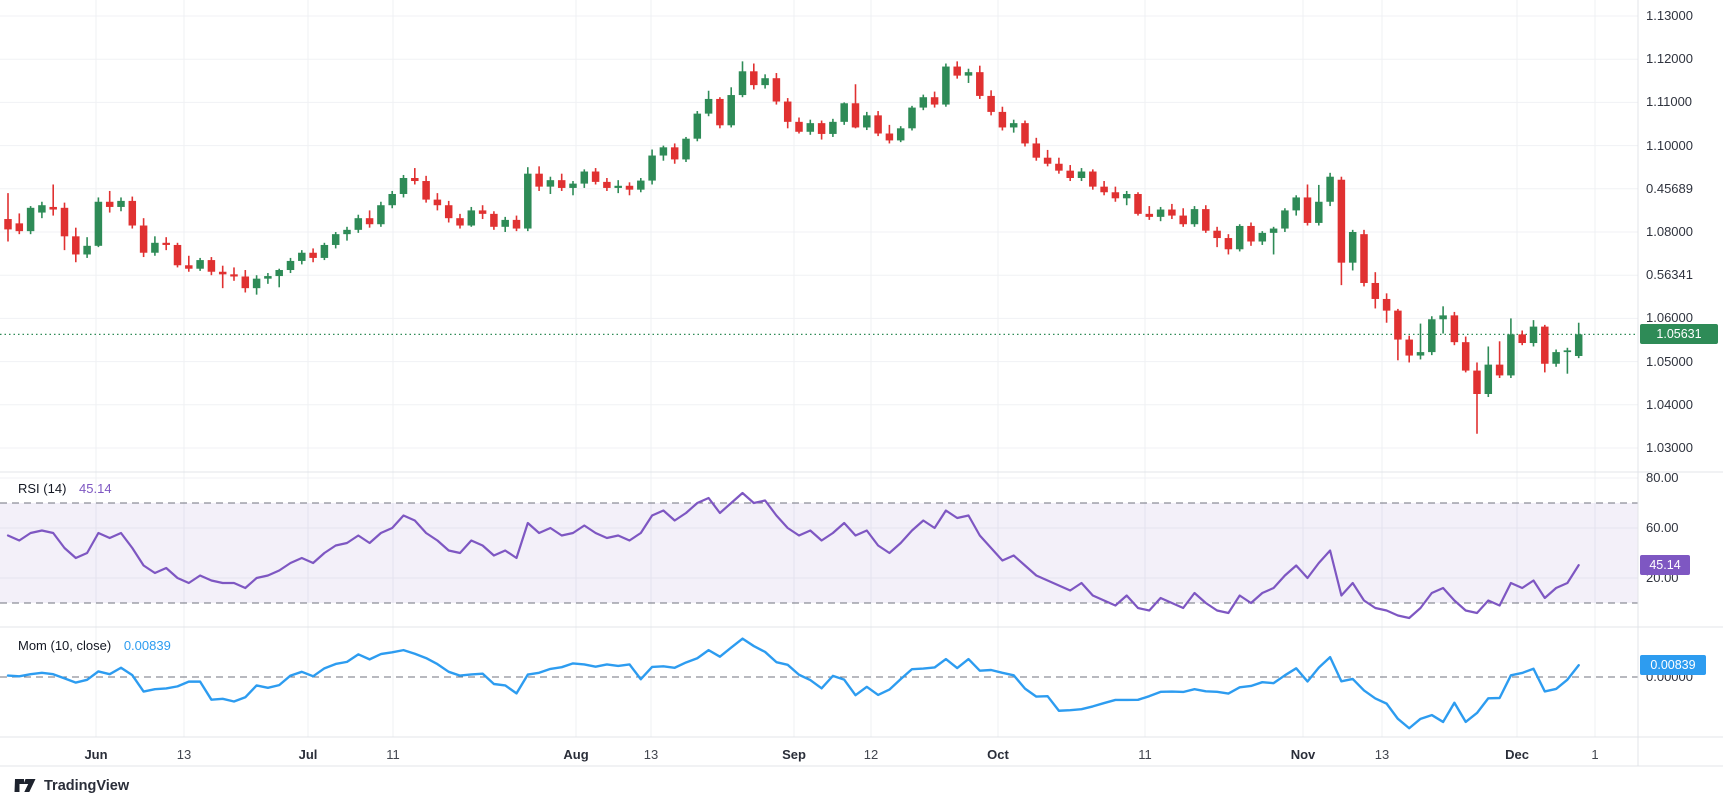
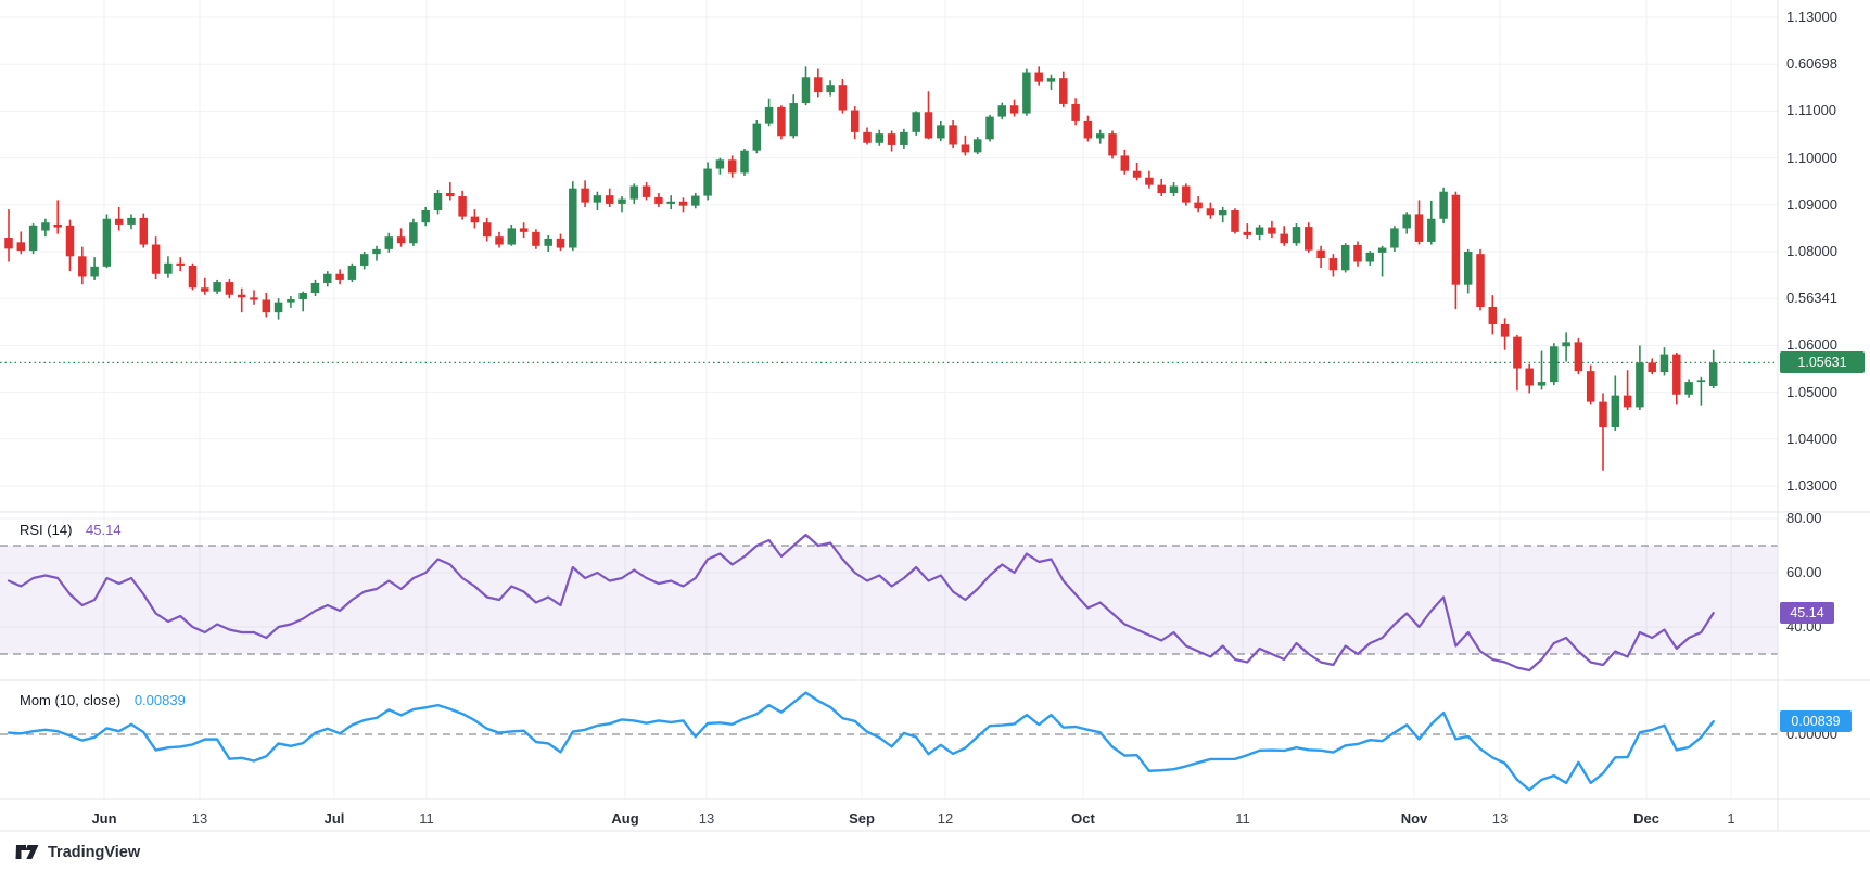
  RSI (14) 45.14
  Mom (10, close) 0.00839
  1.13000
- 1.12000
+ 0.60698
  1.11000
  1.10000
- 0.45689
+ 1.09000
  1.08000
  0.56341
  1.06000
  1.05000
  1.04000
  1.03000
  80.00
  60.00
- 20.00
+ 40.00
  0.00000
  Jun
  13
  Jul
  11
  Aug
  13
  Sep
  12
  Oct
  11
  Nov
  13
  Dec
  1
  1.05631
  45.14
  0.00839
  TradingView
